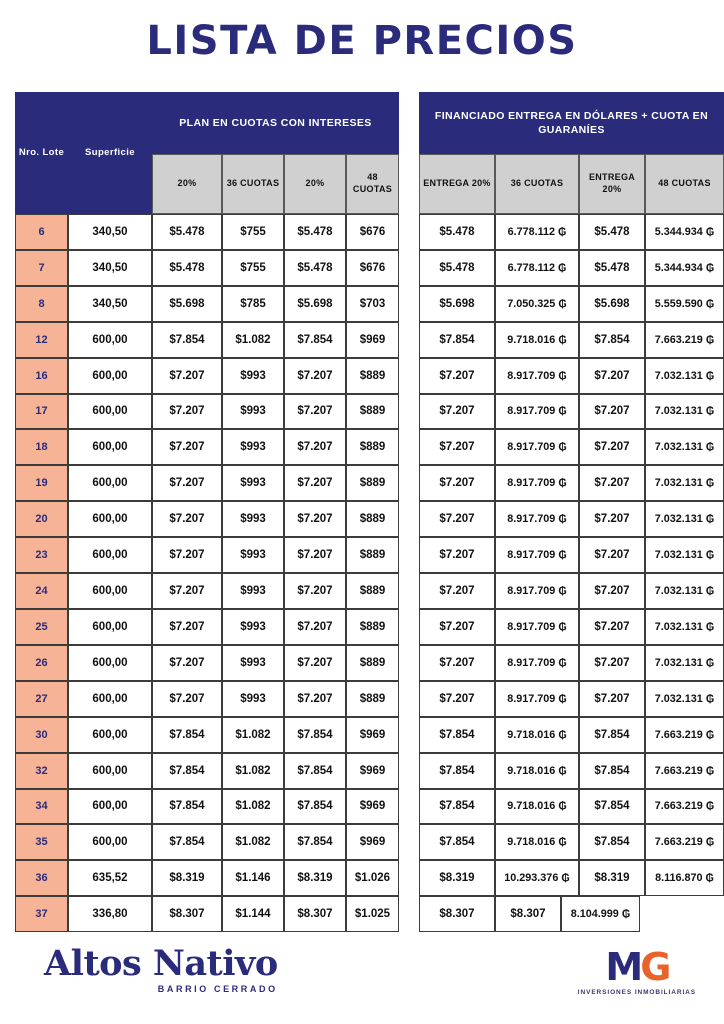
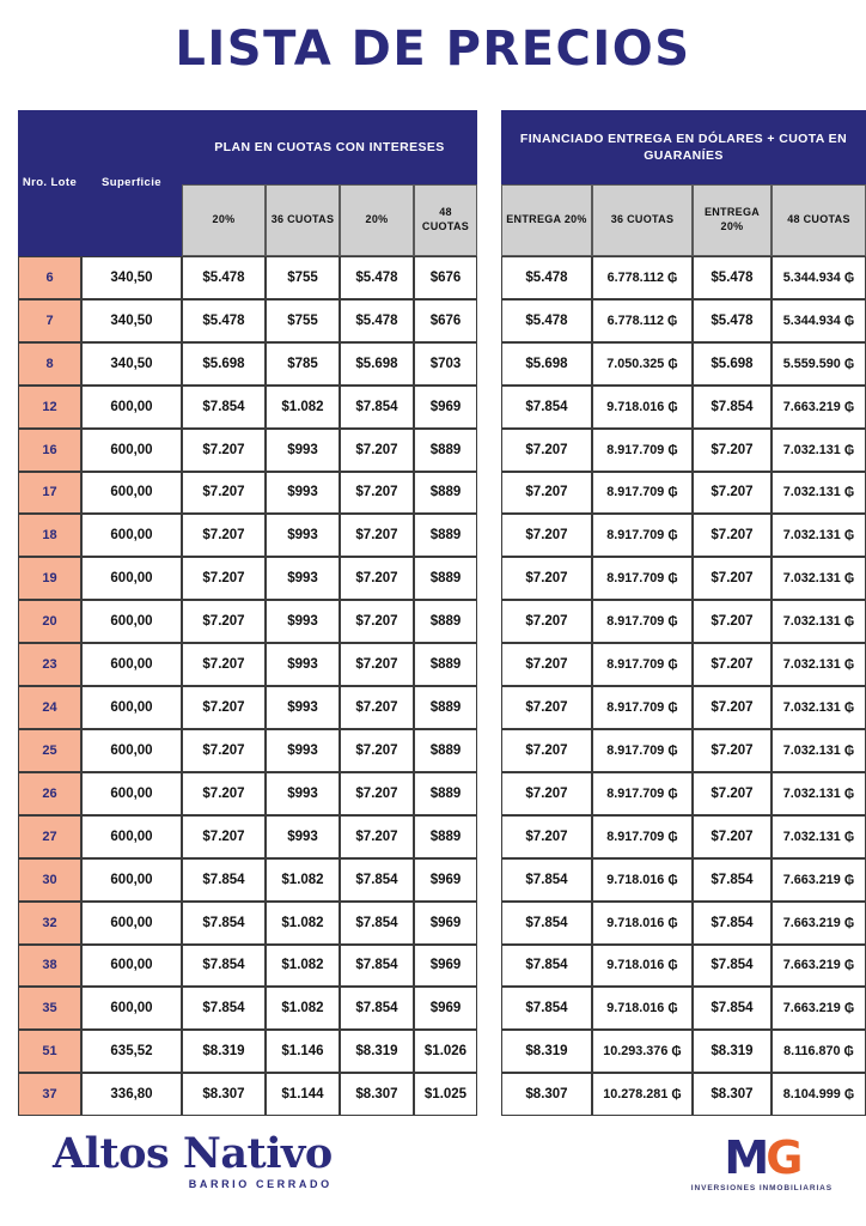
  LISTA DE PRECIOS
  Nro. Lote
  Superficie
  PLAN EN CUOTAS CON INTERESES
  20%
  36 CUOTAS
  20%
  48 CUOTAS
  6
  340,50
  $5.478
  $755
  $5.478
  $676
  7
  340,50
  $5.478
  $755
  $5.478
  $676
  8
  340,50
  $5.698
  $785
  $5.698
  $703
  12
  600,00
  $7.854
  $1.082
  $7.854
  $969
  16
  600,00
  $7.207
  $993
  $7.207
  $889
  17
  600,00
  $7.207
  $993
  $7.207
  $889
  18
  600,00
  $7.207
  $993
  $7.207
  $889
  19
  600,00
  $7.207
  $993
  $7.207
  $889
  20
  600,00
  $7.207
  $993
  $7.207
  $889
  23
  600,00
  $7.207
  $993
  $7.207
  $889
  24
  600,00
  $7.207
  $993
  $7.207
  $889
  25
  600,00
  $7.207
  $993
  $7.207
  $889
  26
  600,00
  $7.207
  $993
  $7.207
  $889
  27
  600,00
  $7.207
  $993
  $7.207
  $889
  30
  600,00
  $7.854
  $1.082
  $7.854
  $969
  32
  600,00
  $7.854
  $1.082
  $7.854
  $969
- 34
+ 38
  600,00
  $7.854
  $1.082
  $7.854
  $969
  35
  600,00
  $7.854
  $1.082
  $7.854
  $969
- 36
+ 51
  635,52
  $8.319
  $1.146
  $8.319
  $1.026
  37
  336,80
  $8.307
  $1.144
  $8.307
  $1.025
  FINANCIADO ENTREGA EN DÓLARES + CUOTA EN GUARANÍES
  ENTREGA 20%
  36 CUOTAS
  ENTREGA 20%
  48 CUOTAS
  $5.478
  6.778.112 ₲
  $5.478
  5.344.934 ₲
  $5.478
  6.778.112 ₲
  $5.478
  5.344.934 ₲
  $5.698
  7.050.325 ₲
  $5.698
  5.559.590 ₲
  $7.854
  9.718.016 ₲
  $7.854
  7.663.219 ₲
  $7.207
  8.917.709 ₲
  $7.207
  7.032.131 ₲
  $7.207
  8.917.709 ₲
  $7.207
  7.032.131 ₲
  $7.207
  8.917.709 ₲
  $7.207
  7.032.131 ₲
  $7.207
  8.917.709 ₲
  $7.207
  7.032.131 ₲
  $7.207
  8.917.709 ₲
  $7.207
  7.032.131 ₲
  $7.207
  8.917.709 ₲
  $7.207
  7.032.131 ₲
  $7.207
  8.917.709 ₲
  $7.207
  7.032.131 ₲
  $7.207
  8.917.709 ₲
  $7.207
  7.032.131 ₲
  $7.207
  8.917.709 ₲
  $7.207
  7.032.131 ₲
  $7.207
  8.917.709 ₲
  $7.207
  7.032.131 ₲
  $7.854
  9.718.016 ₲
  $7.854
  7.663.219 ₲
  $7.854
  9.718.016 ₲
  $7.854
  7.663.219 ₲
  $7.854
  9.718.016 ₲
  $7.854
  7.663.219 ₲
  $7.854
  9.718.016 ₲
  $7.854
  7.663.219 ₲
  $8.319
  10.293.376 ₲
  $8.319
  8.116.870 ₲
  $8.307
+ 10.278.281 ₲
  $8.307
  8.104.999 ₲
  Altos Nativo
  BARRIO CERRADO
  MG
